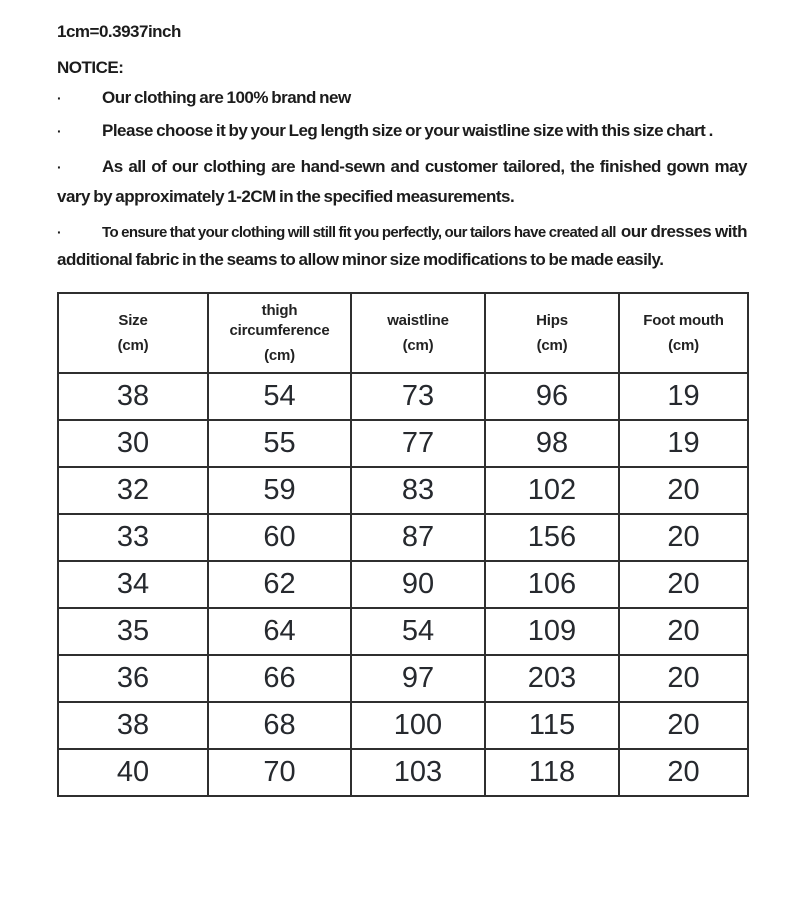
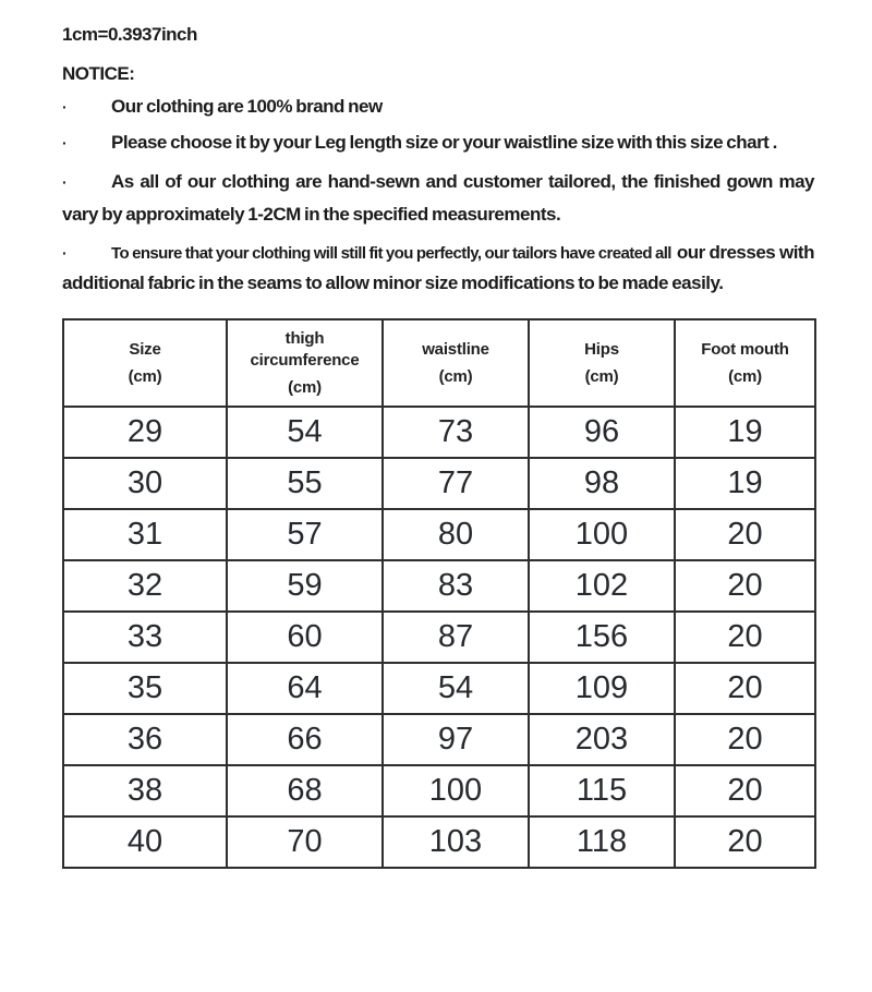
  1cm=0.3937inch
  NOTICE:
  · Our clothing are 100% brand new
  · Please choose it by your Leg length size or your waistline size with this size chart .
  · As all of our clothing are hand-sewn and customer tailored, the finished gown may vary by approximately 1-2CM in the specified measurements.
  · To ensure that your clothing will still fit you perfectly, our tailors have created all our dresses with additional fabric in the seams to allow minor size modifications to be made easily.
  Size(cm)	thigh circumference(cm)	waistline(cm)	Hips(cm)	Foot mouth(cm)
- 38	54	73	96	19
+ 29	54	73	96	19
  30	55	77	98	19
+ 31	57	80	100	20
  32	59	83	102	20
  33	60	87	156	20
- 34	62	90	106	20
  35	64	54	109	20
  36	66	97	203	20
  38	68	100	115	20
  40	70	103	118	20
